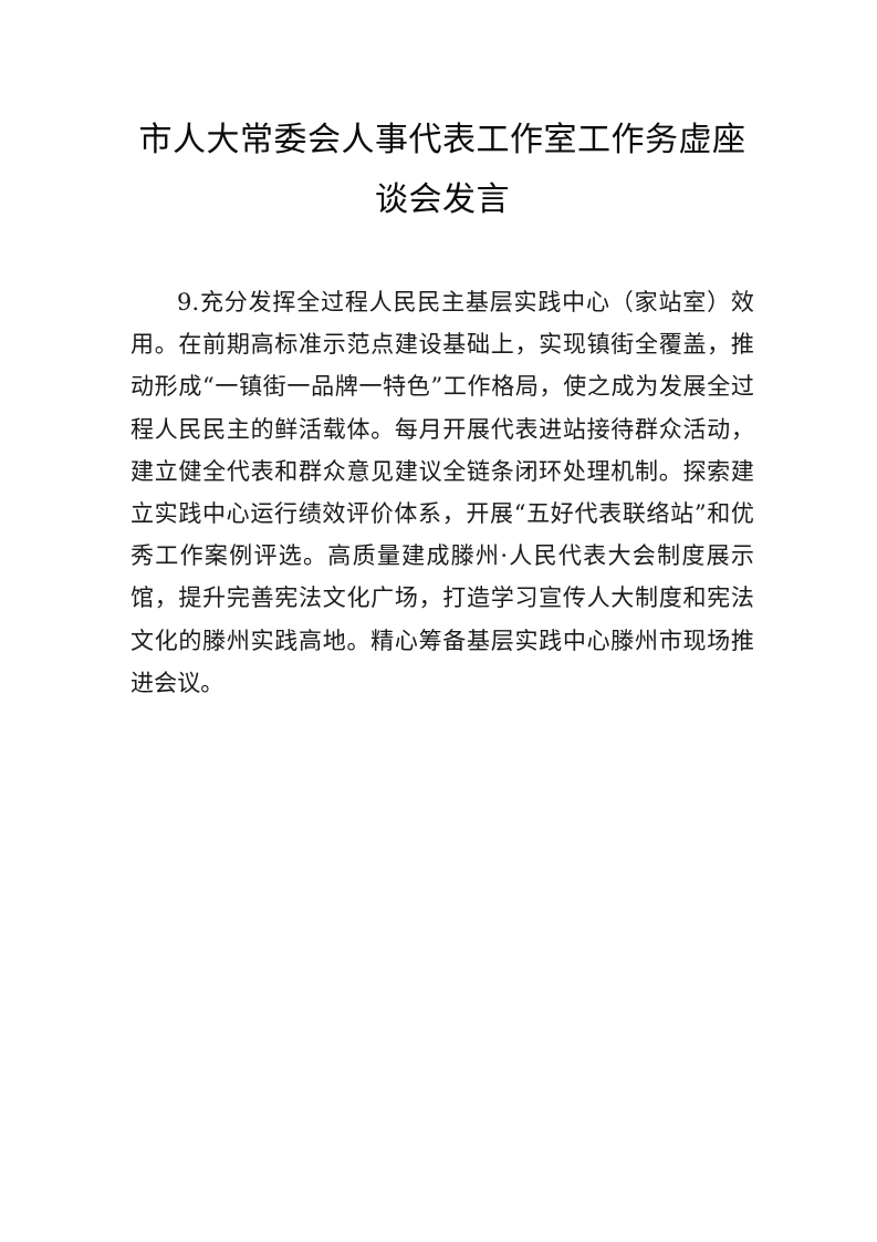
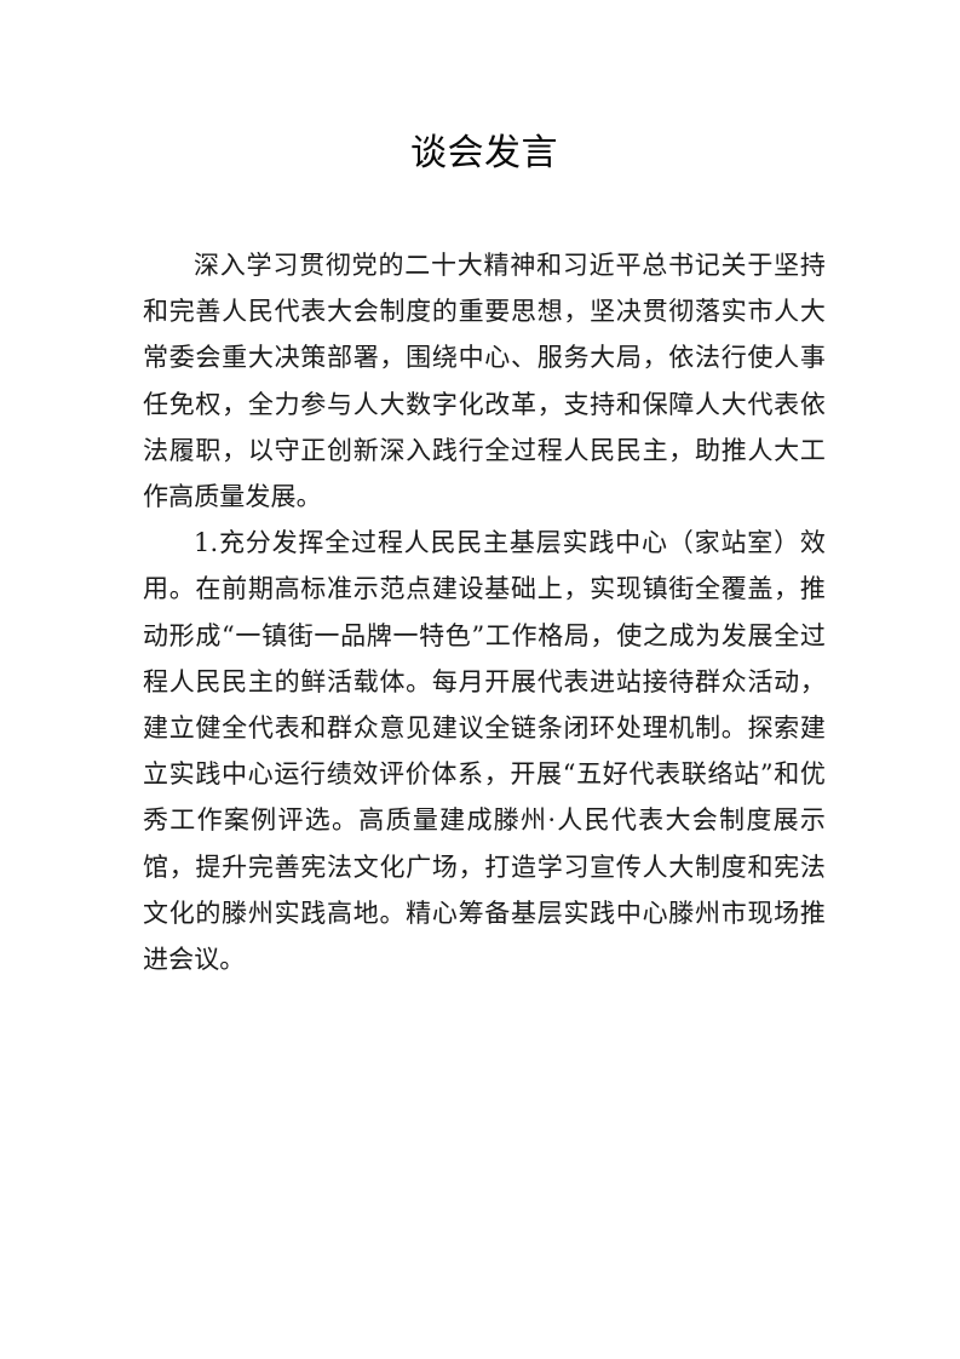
- 市人大常委会人事代表工作室工作务虚座
  谈会发言
+ 深入学习贯彻党的二十大精神和习近平总书记关于坚持和完善人民代表大会制度的重要思想，坚决贯彻落实市人大常委会重大决策部署，围绕中心、服务大局，依法行使人事任免权，全力参与人大数字化改革，支持和保障人大代表依法履职，以守正创新深入践行全过程人民民主，助推人大工作高质量发展。
- 9.充分发挥全过程人民民主基层实践中心（家站室）效用。在前期高标准示范点建设基础上，实现镇街全覆盖，推动形成“一镇街一品牌一特色”工作格局，使之成为发展全过程人民民主的鲜活载体。每月开展代表进站接待群众活动，建立健全代表和群众意见建议全链条闭环处理机制。探索建立实践中心运行绩效评价体系，开展“五好代表联络站”和优秀工作案例评选。高质量建成滕州·人民代表大会制度展示馆，提升完善宪法文化广场，打造学习宣传人大制度和宪法文化的滕州实践高地。精心筹备基层实践中心滕州市现场推进会议。
+ 1.充分发挥全过程人民民主基层实践中心（家站室）效用。在前期高标准示范点建设基础上，实现镇街全覆盖，推动形成“一镇街一品牌一特色”工作格局，使之成为发展全过程人民民主的鲜活载体。每月开展代表进站接待群众活动，建立健全代表和群众意见建议全链条闭环处理机制。探索建立实践中心运行绩效评价体系，开展“五好代表联络站”和优秀工作案例评选。高质量建成滕州·人民代表大会制度展示馆，提升完善宪法文化广场，打造学习宣传人大制度和宪法文化的滕州实践高地。精心筹备基层实践中心滕州市现场推进会议。
